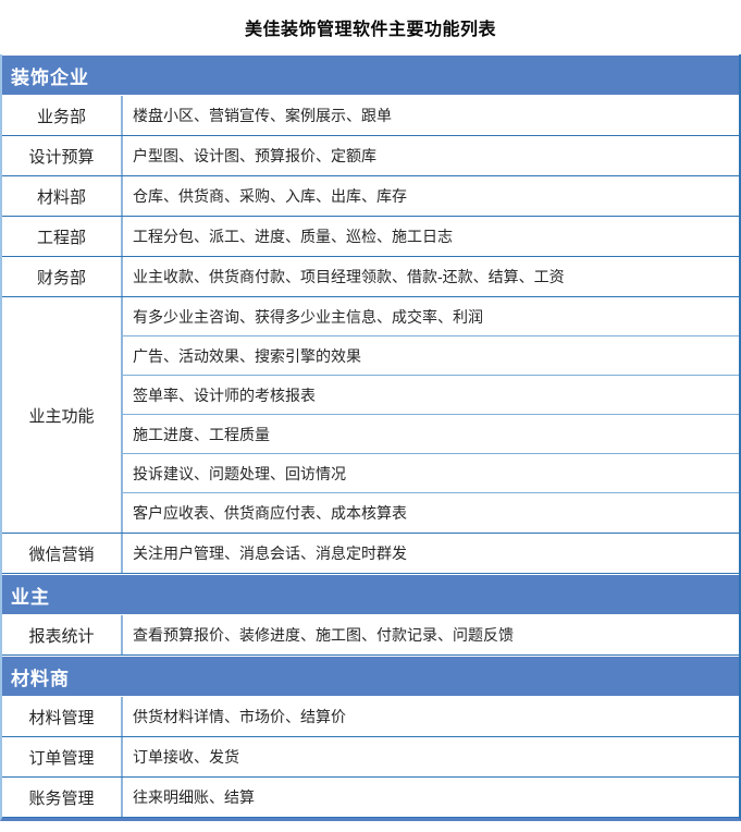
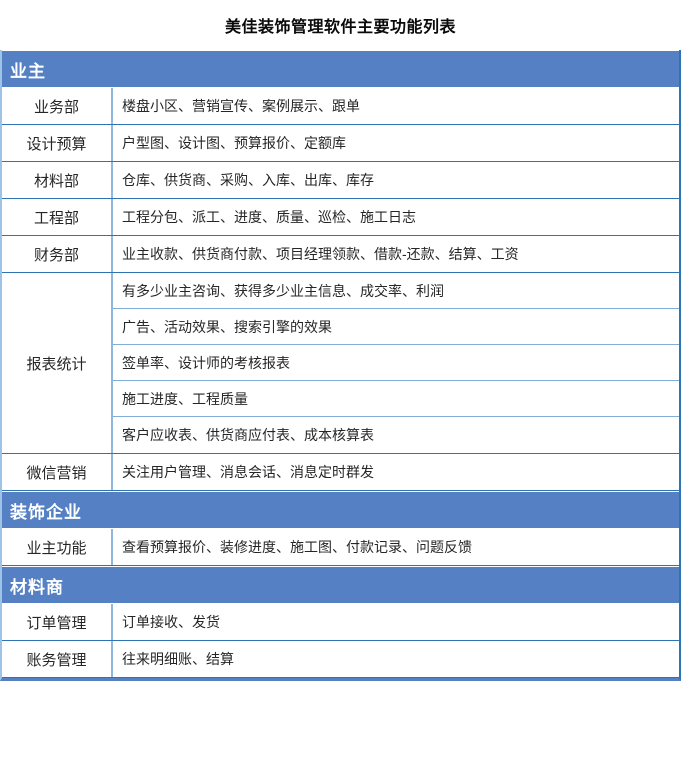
  美佳装饰管理软件主要功能列表
- 装饰企业
+ 业主
  业务部
  楼盘小区、营销宣传、案例展示、跟单
  设计预算
  户型图、设计图、预算报价、定额库
  材料部
  仓库、供货商、采购、入库、出库、库存
  工程部
  工程分包、派工、进度、质量、巡检、施工日志
  财务部
  业主收款、供货商付款、项目经理领款、借款-还款、结算、工资
- 业主功能
+ 报表统计
  有多少业主咨询、获得多少业主信息、成交率、利润
  广告、活动效果、搜索引擎的效果
  签单率、设计师的考核报表
  施工进度、工程质量
- 投诉建议、问题处理、回访情况
  客户应收表、供货商应付表、成本核算表
  微信营销
  关注用户管理、消息会话、消息定时群发
- 业主
+ 装饰企业
- 报表统计
+ 业主功能
  查看预算报价、装修进度、施工图、付款记录、问题反馈
  材料商
- 材料管理
- 供货材料详情、市场价、结算价
  订单管理
  订单接收、发货
  账务管理
  往来明细账、结算
